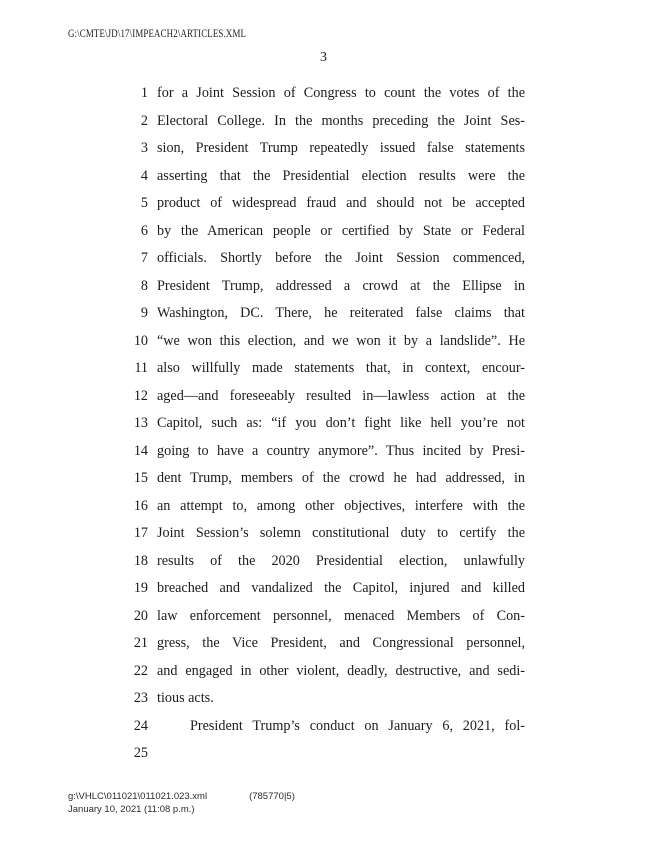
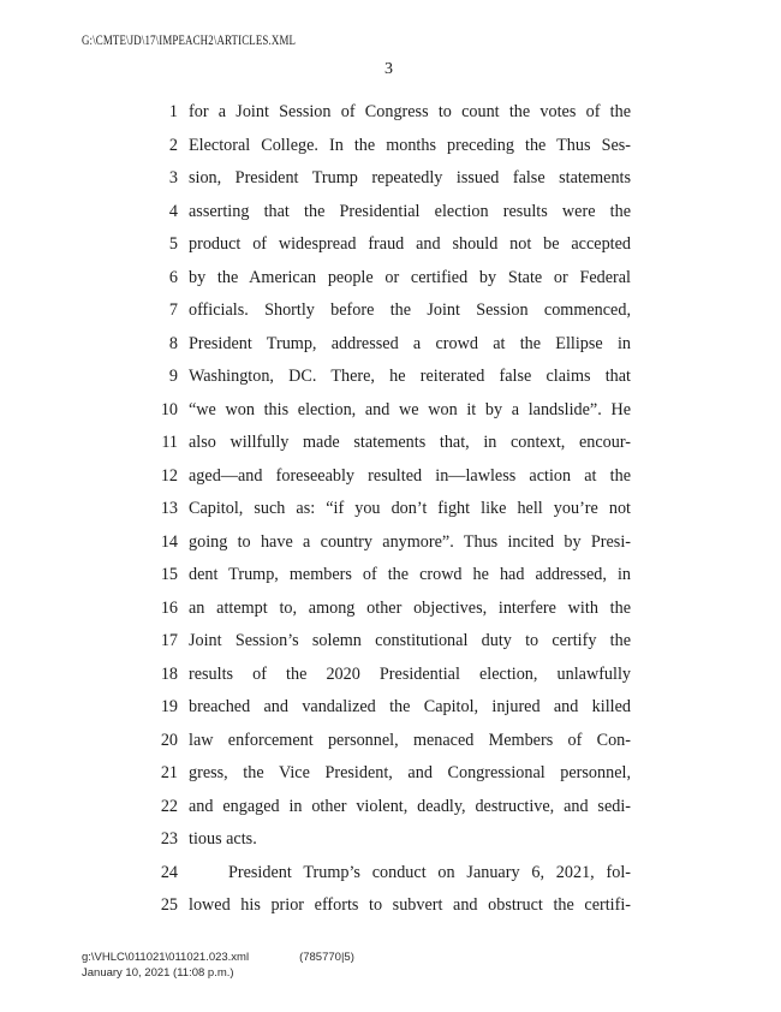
  G:\CMTE\JD\17\IMPEACH2\ARTICLES.XML
  3
  1
  for a Joint Session of Congress to count the votes of the
  2
- Electoral College. In the months preceding the Joint Ses-
+ Electoral College. In the months preceding the Thus Ses-
  3
  sion, President Trump repeatedly issued false statements
  4
  asserting that the Presidential election results were the
  5
  product of widespread fraud and should not be accepted
  6
  by the American people or certified by State or Federal
  7
  officials. Shortly before the Joint Session commenced,
  8
  President Trump, addressed a crowd at the Ellipse in
  9
  Washington, DC. There, he reiterated false claims that
  10
  “we won this election, and we won it by a landslide”. He
  11
  also willfully made statements that, in context, encour-
  12
  aged—and foreseeably resulted in—lawless action at the
  13
  Capitol, such as: “if you don’t fight like hell you’re not
  14
  going to have a country anymore”. Thus incited by Presi-
  15
  dent Trump, members of the crowd he had addressed, in
  16
  an attempt to, among other objectives, interfere with the
  17
  Joint Session’s solemn constitutional duty to certify the
  18
  results of the 2020 Presidential election, unlawfully
  19
  breached and vandalized the Capitol, injured and killed
  20
  law enforcement personnel, menaced Members of Con-
  21
  gress, the Vice President, and Congressional personnel,
  22
  and engaged in other violent, deadly, destructive, and sedi-
  23
  tious acts.
  24
  President Trump’s conduct on January 6, 2021, fol-
  25
+ lowed his prior efforts to subvert and obstruct the certifi-
  g:\VHLC\011021\011021.023.xml (785770|5)
  January 10, 2021 (11:08 p.m.)
